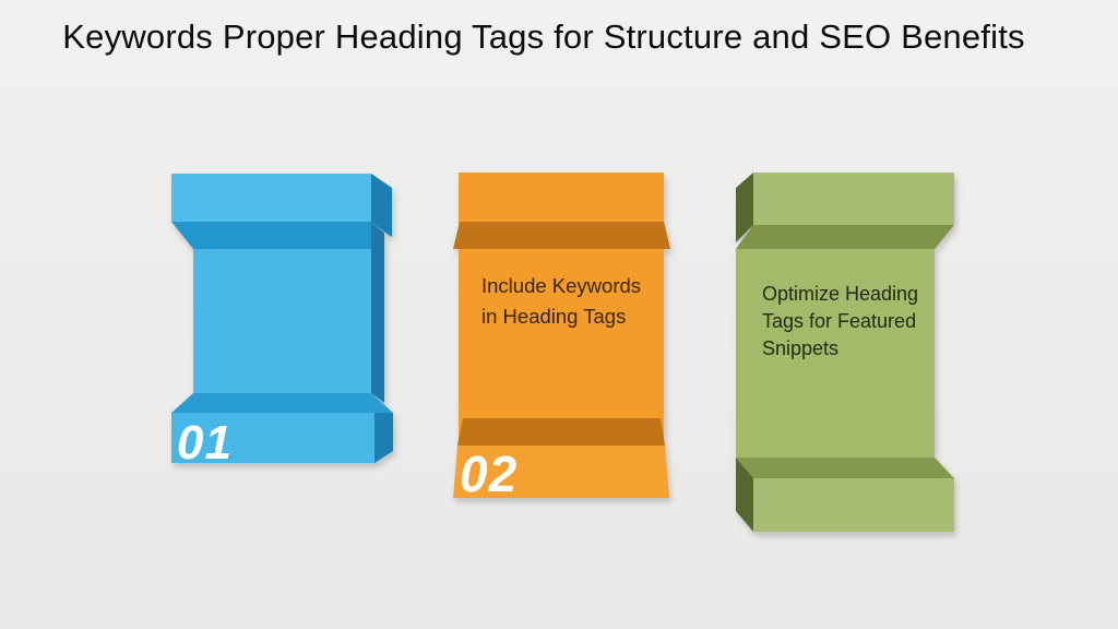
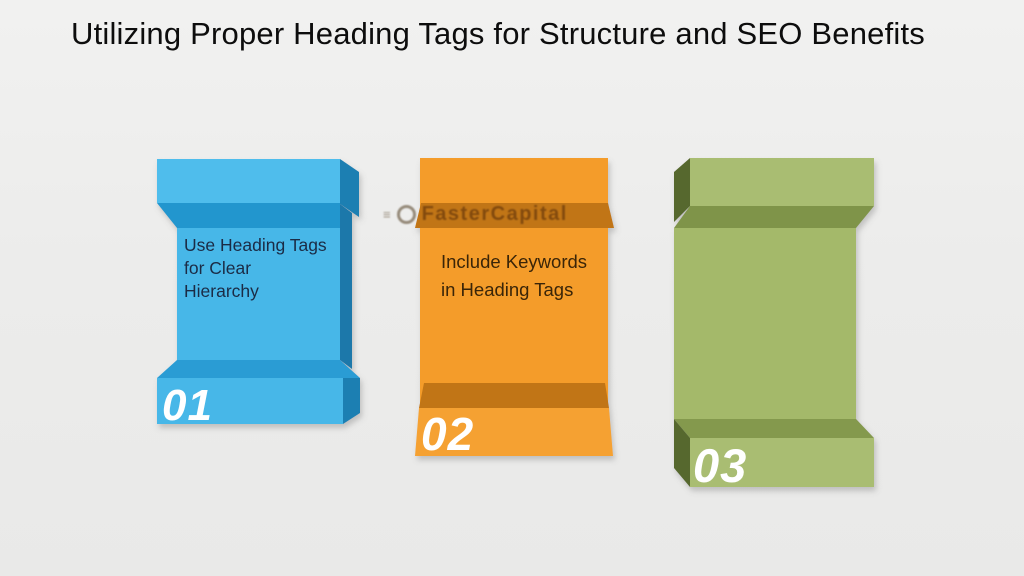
- Keywords Proper Heading Tags for Structure and SEO Benefits
+ Utilizing Proper Heading Tags for Structure and SEO Benefits
+ ≡
+ FasterCapital
+ Use Heading Tags
+ for Clear
+ Hierarchy
  Include Keywords
  in Heading Tags
- Optimize Heading
- Tags for Featured
- Snippets
  01
  02
+ 03
